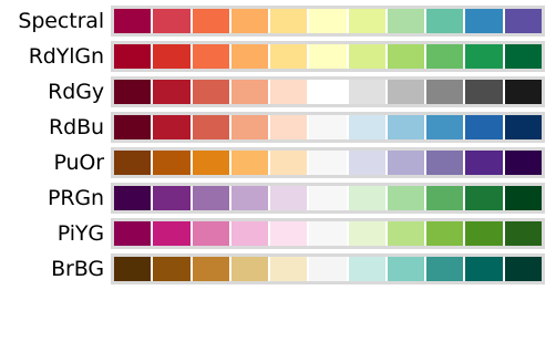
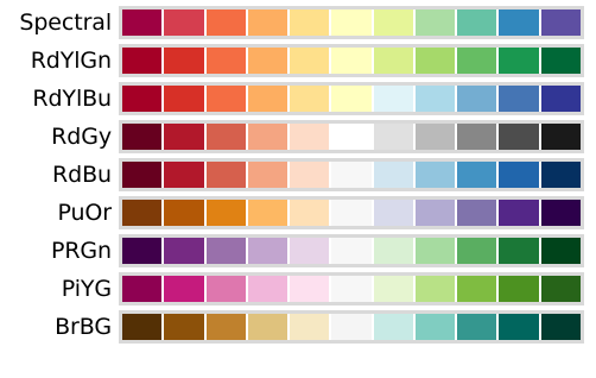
  Spectral
  RdYlGn
+ RdYlBu
  RdGy
  RdBu
  PuOr
  PRGn
  PiYG
  BrBG
